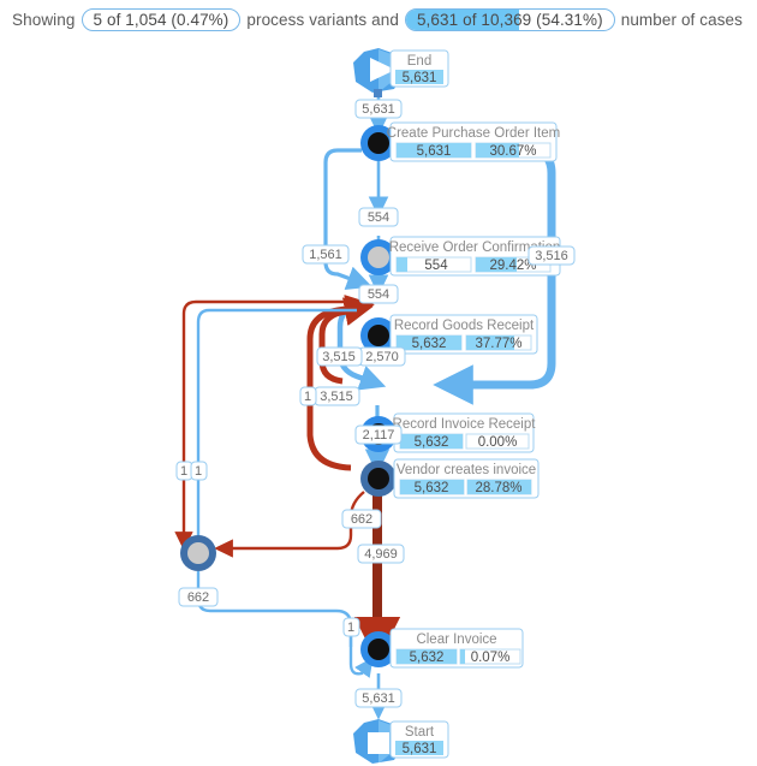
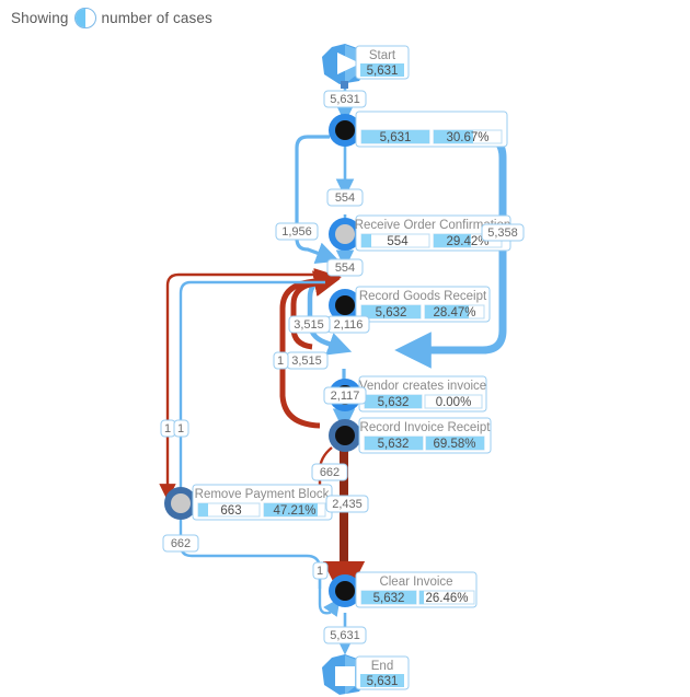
  Showing
- 5 of 1,054 (0.47%)
- process variants and
- 5,631 of 10,369 (54.31%)
  number of cases
- End
+ Start
  5,631
- Create Purchase Order Item
  5,631
  30.67%
  Receive Order Confirm
  554
  29.42%
  Record Goods Receipt
  5,632
- 37.77%
+ 28.47%
- Record Invoice Receipt
+ Vendor creates invoice
  5,632
  0.00%
- Vendor creates invoice
+ Record Invoice Receipt
  5,632
- 28.78%
+ 69.58%
+ Remove Payment Block
+ 663
+ 47.21%
  Clear Invoice
  5,632
- 0.07%
+ 26.46%
- Start
+ End
  5,631
  5,631
  554
- 1,561
+ 1,956
  554
- 3,516
+ 5,358
- 2,570
+ 2,116
  3,515
  3,515
  1
  1
  1
  2,117
  662
- 4,969
+ 2,435
  662
  1
  5,631
